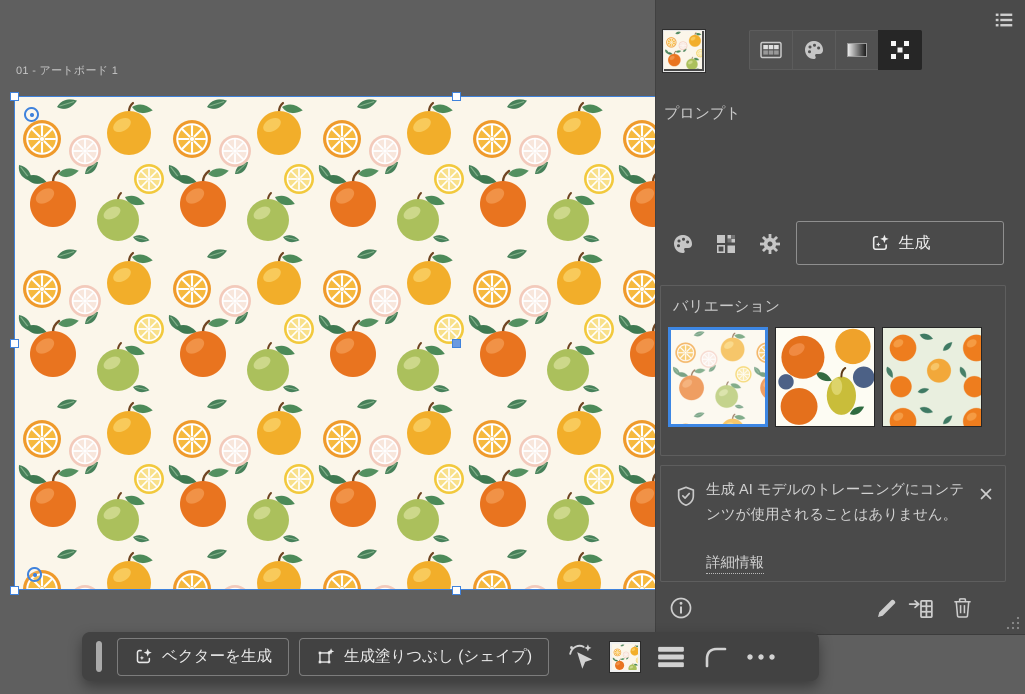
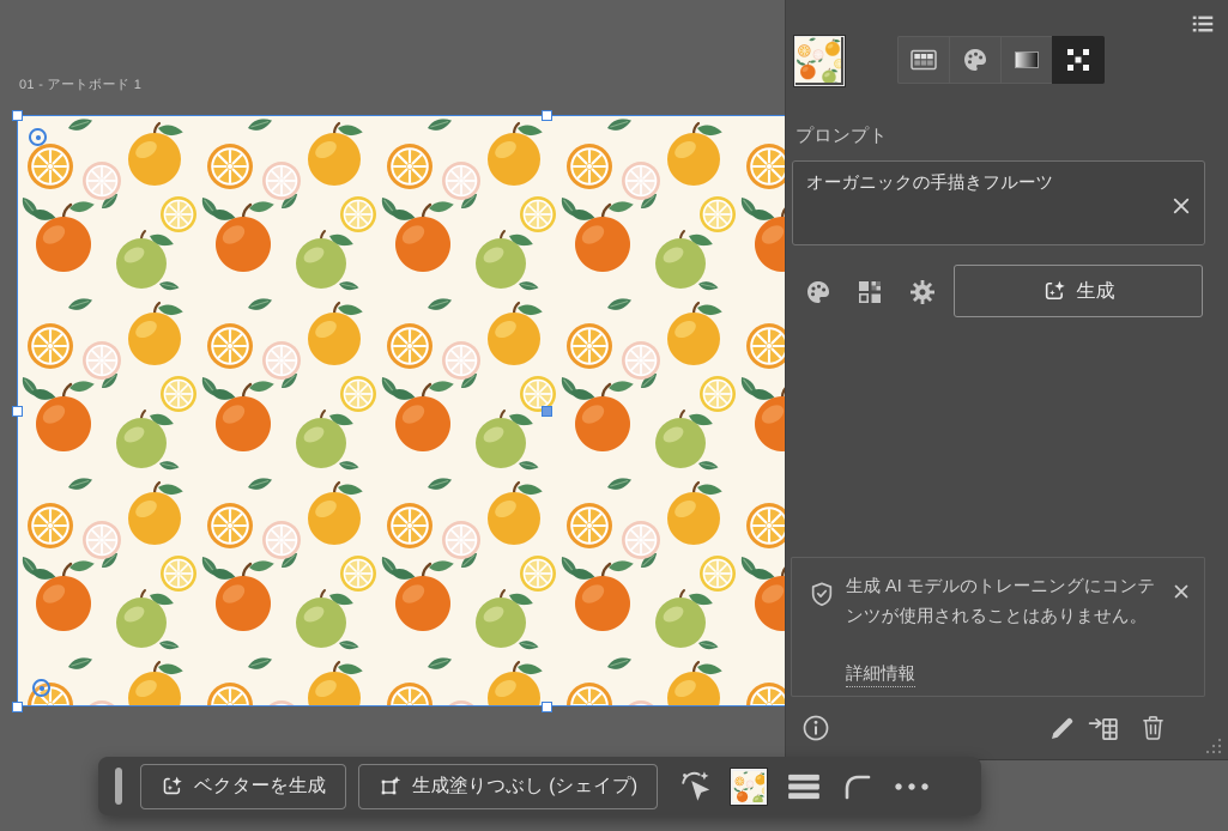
  01 - アートボード 1
  プロンプト
+ オーガニックの手描きフルーツ
  生成
- バリエーション
  生成 AI モデルのトレーニングにコンテンツが使用されることはありません。
  詳細情報
  ベクターを生成
  生成塗りつぶし (シェイプ)
